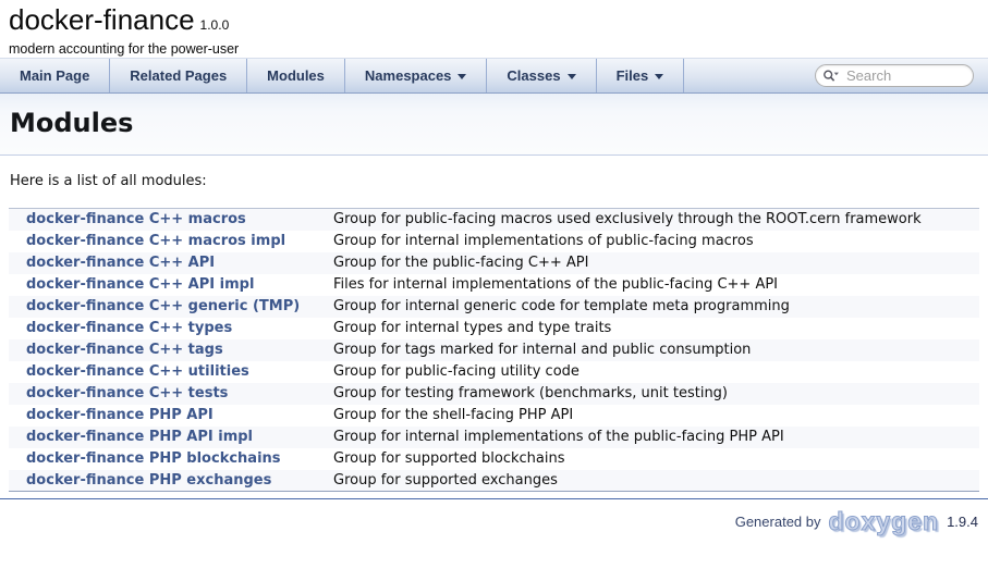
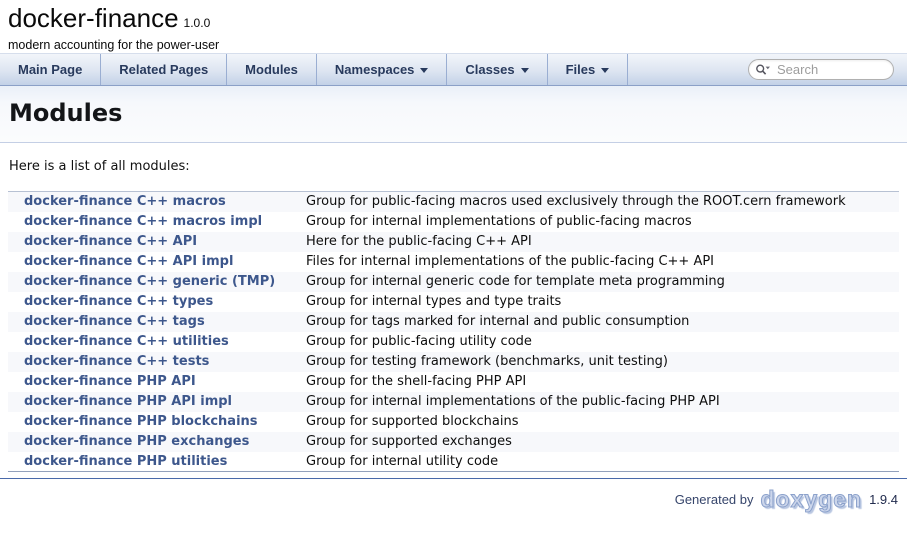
  docker-finance 1.0.0
  modern accounting for the power-user
  Main Page
  Related Pages
  Modules
  Namespaces
  Classes
  Files
  Search
  Modules
  Here is a list of all modules:
  docker-finance C++ macros	Group for public-facing macros used exclusively through the ROOT.cern framework
  docker-finance C++ macros impl	Group for internal implementations of public-facing macros
- docker-finance C++ API	Group for the public-facing C++ API
+ docker-finance C++ API	Here for the public-facing C++ API
  docker-finance C++ API impl	Files for internal implementations of the public-facing C++ API
  docker-finance C++ generic (TMP)	Group for internal generic code for template meta programming
  docker-finance C++ types	Group for internal types and type traits
  docker-finance C++ tags	Group for tags marked for internal and public consumption
  docker-finance C++ utilities	Group for public-facing utility code
  docker-finance C++ tests	Group for testing framework (benchmarks, unit testing)
  docker-finance PHP API	Group for the shell-facing PHP API
  docker-finance PHP API impl	Group for internal implementations of the public-facing PHP API
  docker-finance PHP blockchains	Group for supported blockchains
  docker-finance PHP exchanges	Group for supported exchanges
+ docker-finance PHP utilities	Group for internal utility code
  Generated by
  doxygen
  1.9.4
